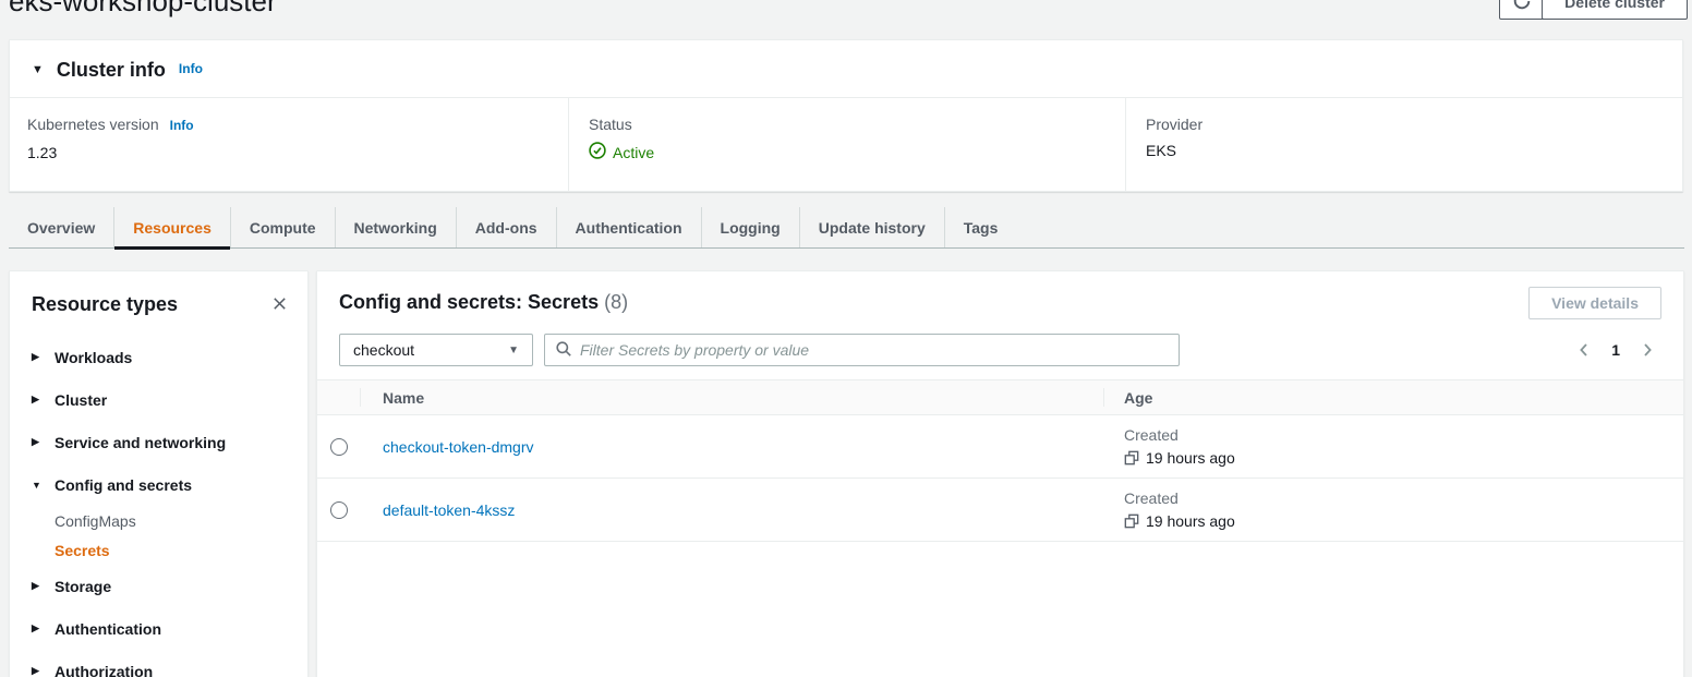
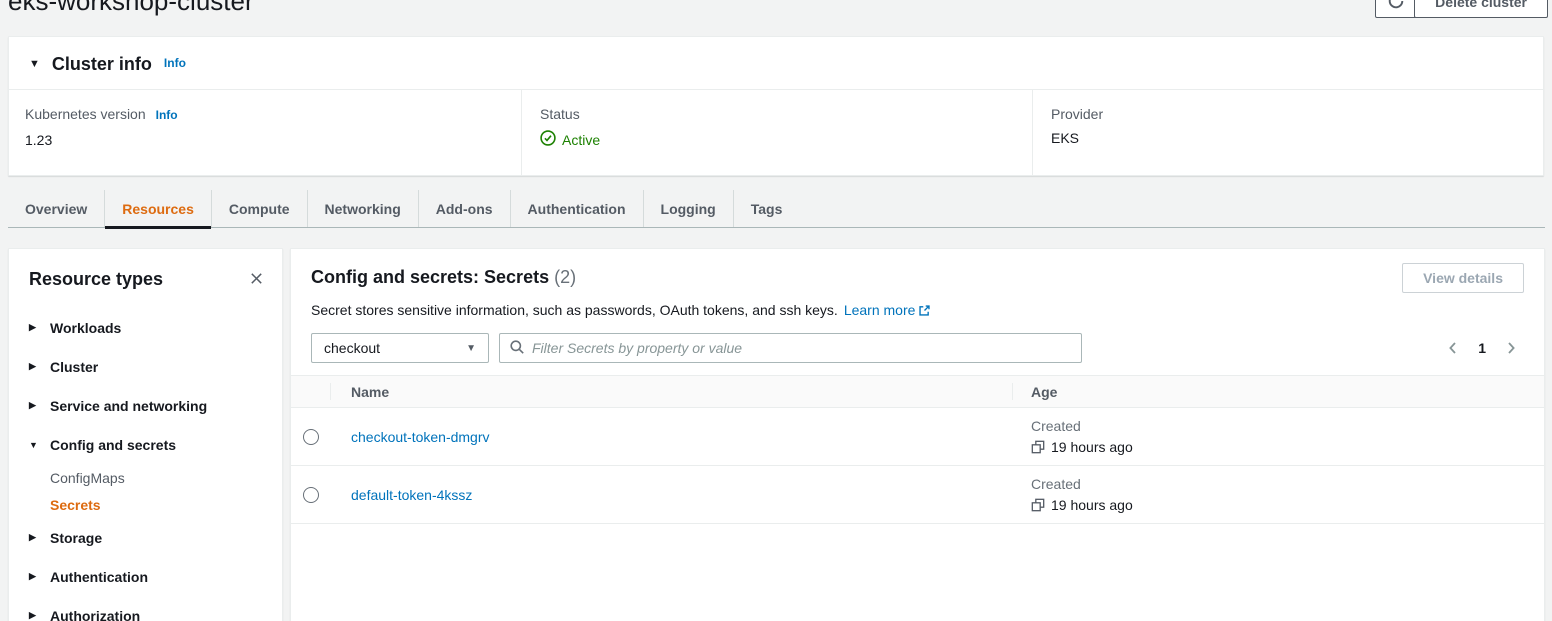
  eks-workshop-cluster
  Delete cluster
  ▼
  Cluster info
  Info
  Kubernetes version
  Info
  1.23
  Status
  Active
  Provider
  EKS
  Overview
  Resources
  Compute
  Networking
  Add-ons
  Authentication
  Logging
- Update history
  Tags
  Resource types
  ▶
  Workloads
  ▶
  Cluster
  ▶
  Service and networking
  ▼
  Config and secrets
  ConfigMaps
  Secrets
  ▶
  Storage
  ▶
  Authentication
  ▶
  Authorization
- Config and secrets: Secrets (8)
+ Config and secrets: Secrets (2)
  View details
+ Secret stores sensitive information, such as passwords, OAuth tokens, and ssh keys. Learn more
  checkout
  ▼
  Filter Secrets by property or value
  1
  Name
  Age
  checkout-token-dmgrv
  Created
  19 hours ago
  default-token-4kssz
  Created
  19 hours ago
